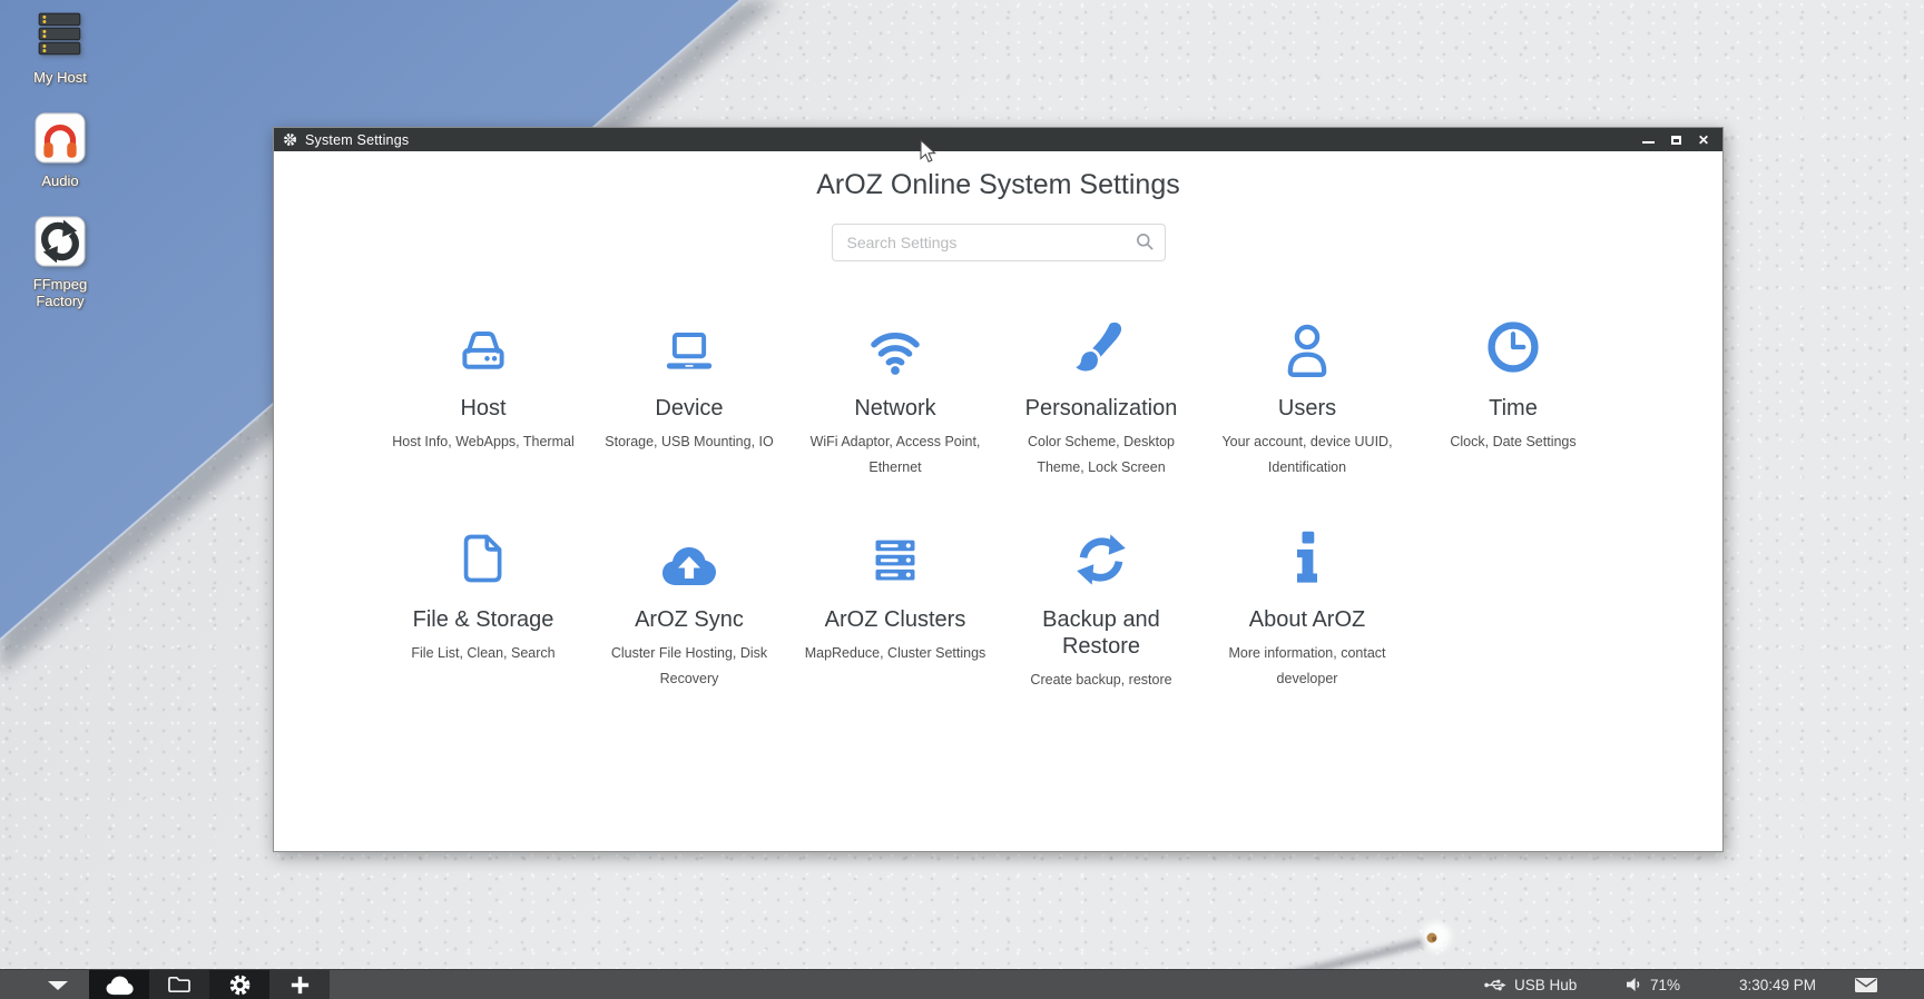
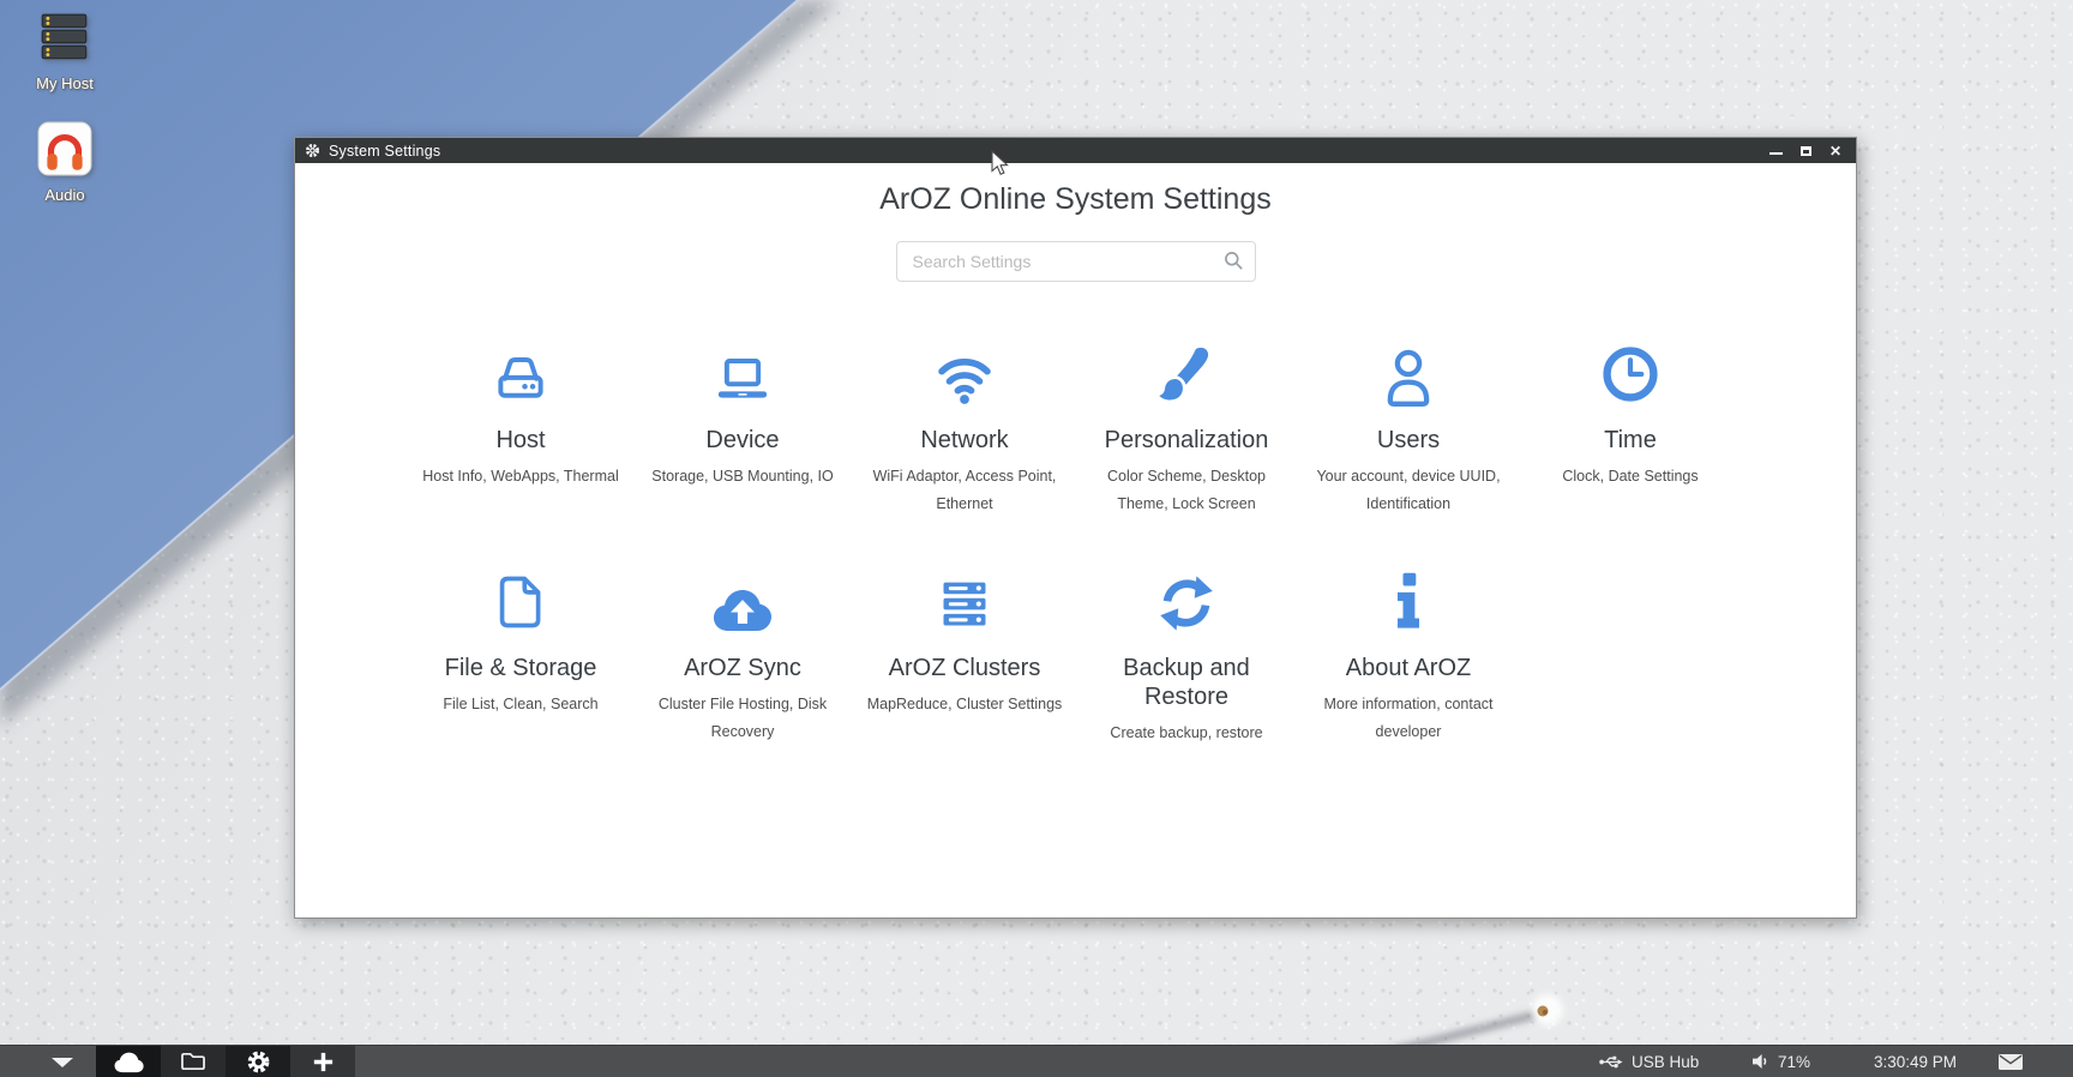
  My Host
  Audio
- FFmpeg Factory
  System Settings
  ✕
  ArOZ Online System Settings
  Search Settings
  Host
  Host Info, WebApps, Thermal
  Device
  Storage, USB Mounting, IO
  Network
  WiFi Adaptor, Access Point, Ethernet
  Personalization
  Color Scheme, Desktop Theme, Lock Screen
  Users
  Your account, device UUID, Identification
  Time
  Clock, Date Settings
  File & Storage
  File List, Clean, Search
  ArOZ Sync
  Cluster File Hosting, Disk Recovery
  ArOZ Clusters
  MapReduce, Cluster Settings
  Backup and Restore
  Create backup, restore
  About ArOZ
  More information, contact developer
  USB Hub
  71%
  3:30:49 PM
